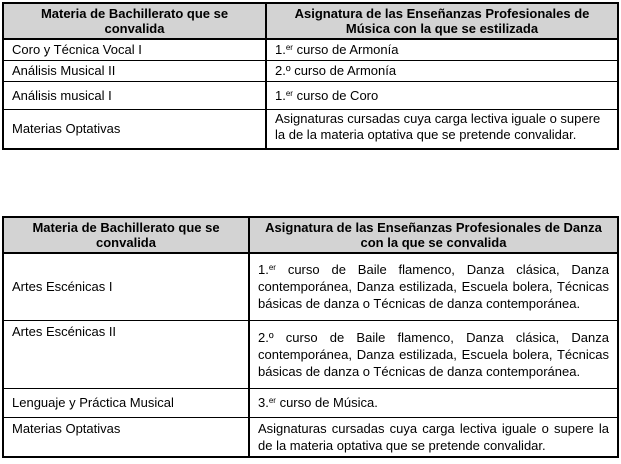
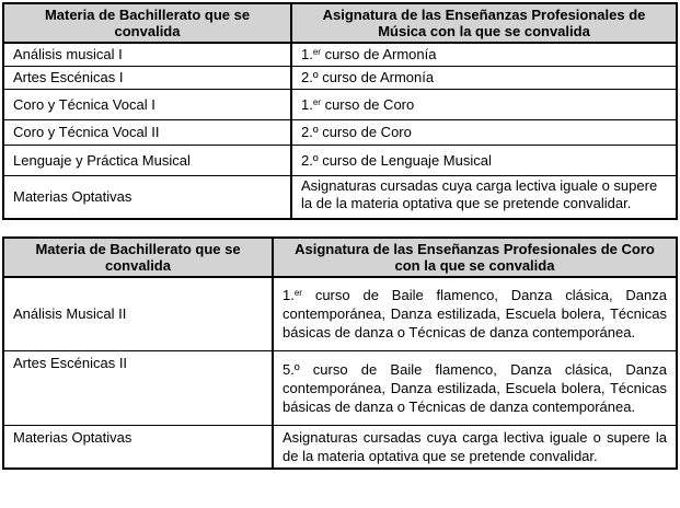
- Materia de Bachillerato que se convalida	Asignatura de las Enseñanzas Profesionales de Música con la que se estilizada
+ Materia de Bachillerato que se convalida	Asignatura de las Enseñanzas Profesionales de Música con la que se convalida
- Coro y Técnica Vocal I	1.er curso de Armonía
+ Análisis musical I	1.er curso de Armonía
- Análisis Musical II	2.º curso de Armonía
+ Artes Escénicas I	2.º curso de Armonía
- Análisis musical I	1.er curso de Coro
+ Coro y Técnica Vocal I	1.er curso de Coro
+ Coro y Técnica Vocal II	2.º curso de Coro
+ Lenguaje y Práctica Musical	2.º curso de Lenguaje Musical
  Materias Optativas	Asignaturas cursadas cuya carga lectiva iguale o supere la de la materia optativa que se pretende convalidar.
- Materia de Bachillerato que se convalida	Asignatura de las Enseñanzas Profesionales de Danza con la que se convalida
+ Materia de Bachillerato que se convalida	Asignatura de las Enseñanzas Profesionales de Coro con la que se convalida
- Artes Escénicas I	1.er curso de Baile flamenco, Danza clásica, Danza contemporánea, Danza estilizada, Escuela bolera, Técnicas básicas de danza o Técnicas de danza contemporánea.
+ Análisis Musical II	1.er curso de Baile flamenco, Danza clásica, Danza contemporánea, Danza estilizada, Escuela bolera, Técnicas básicas de danza o Técnicas de danza contemporánea.
- Artes Escénicas II	2.º curso de Baile flamenco, Danza clásica, Danza contemporánea, Danza estilizada, Escuela bolera, Técnicas básicas de danza o Técnicas de danza contemporánea.
+ Artes Escénicas II	5.º curso de Baile flamenco, Danza clásica, Danza contemporánea, Danza estilizada, Escuela bolera, Técnicas básicas de danza o Técnicas de danza contemporánea.
- Lenguaje y Práctica Musical	3.er curso de Música.
  Materias Optativas	Asignaturas cursadas cuya carga lectiva iguale o supere la de la materia optativa que se pretende convalidar.
